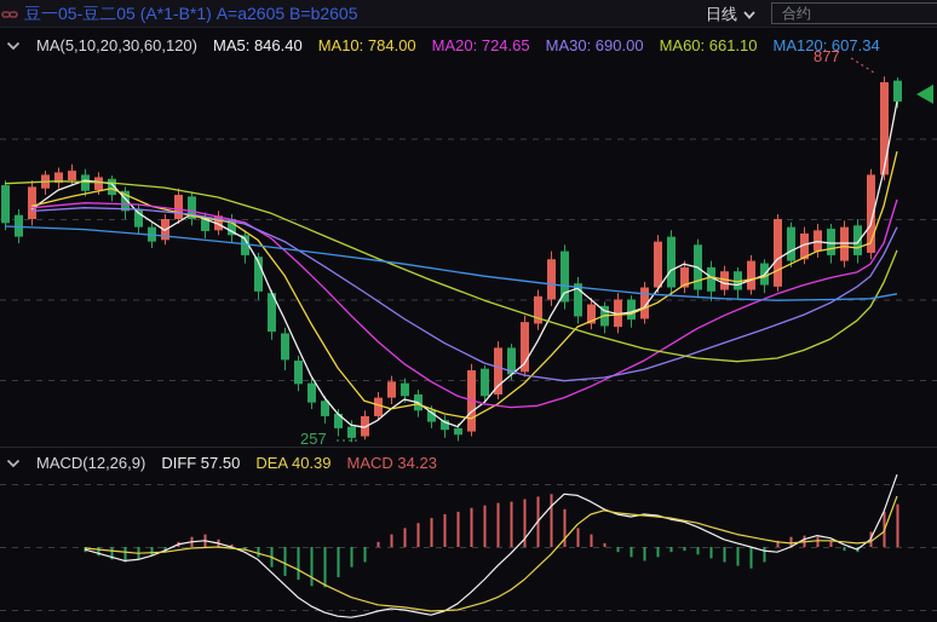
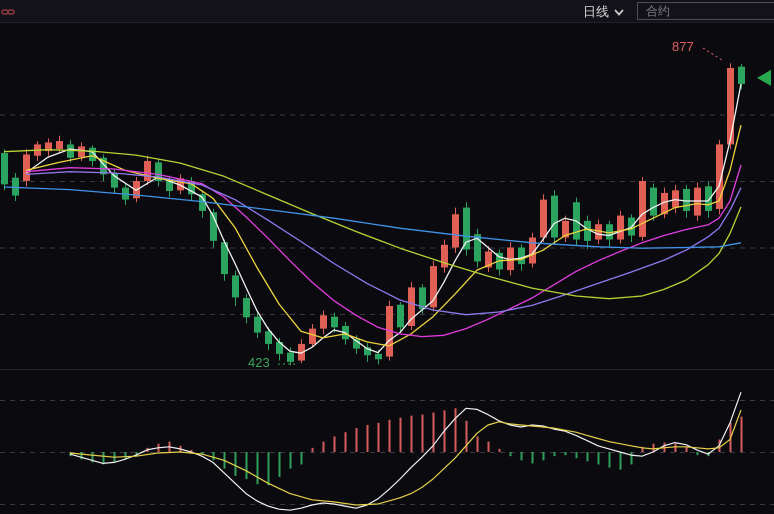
- 豆一05-豆二05 (A*1-B*1) A=a2605 B=b2605
  日线
  合约
- MA(5,10,20,30,60,120)
- MA5: 846.40
- MA10: 784.00
- MA20: 724.65
- MA30: 690.00
- MA60: 661.10
- MA120: 607.34
- MACD(12,26,9)
- DIFF 57.50
- DEA 40.39
- MACD 34.23
  877
- 257
+ 423
